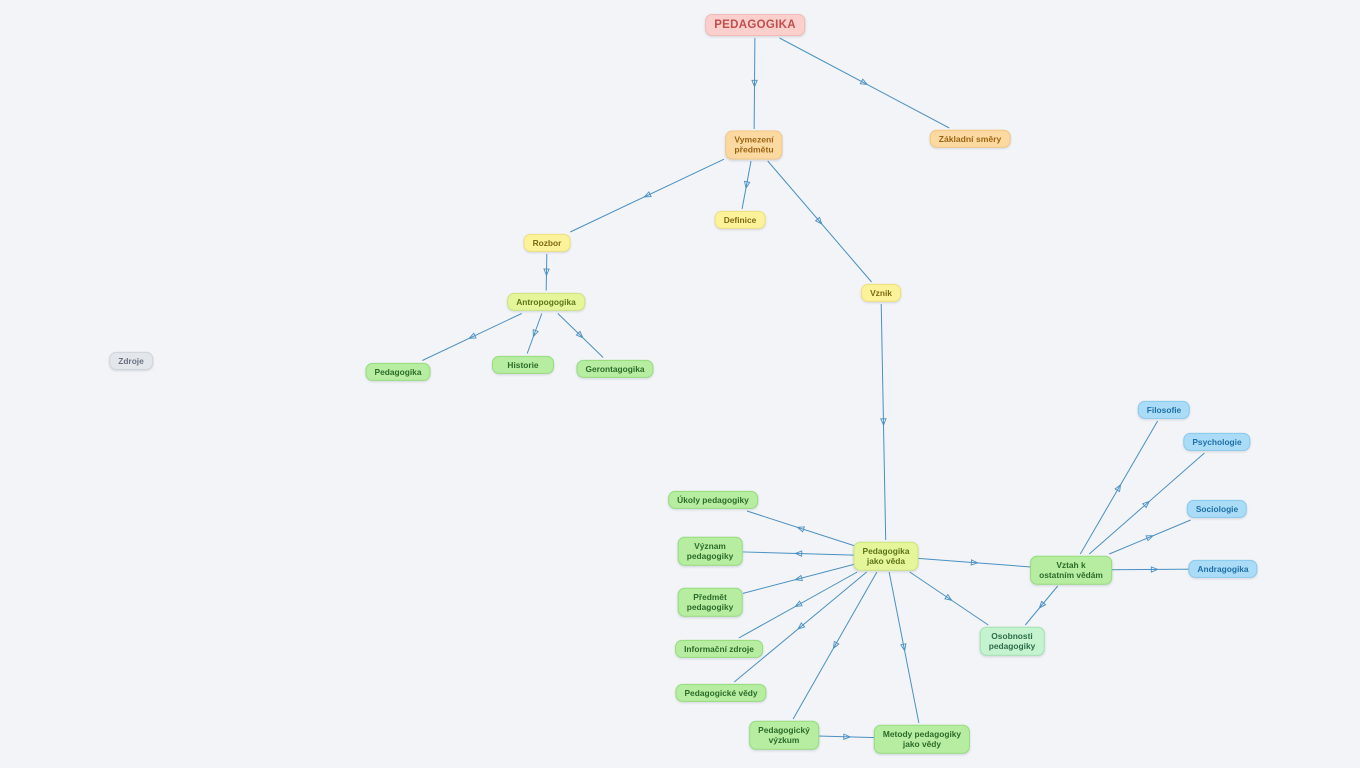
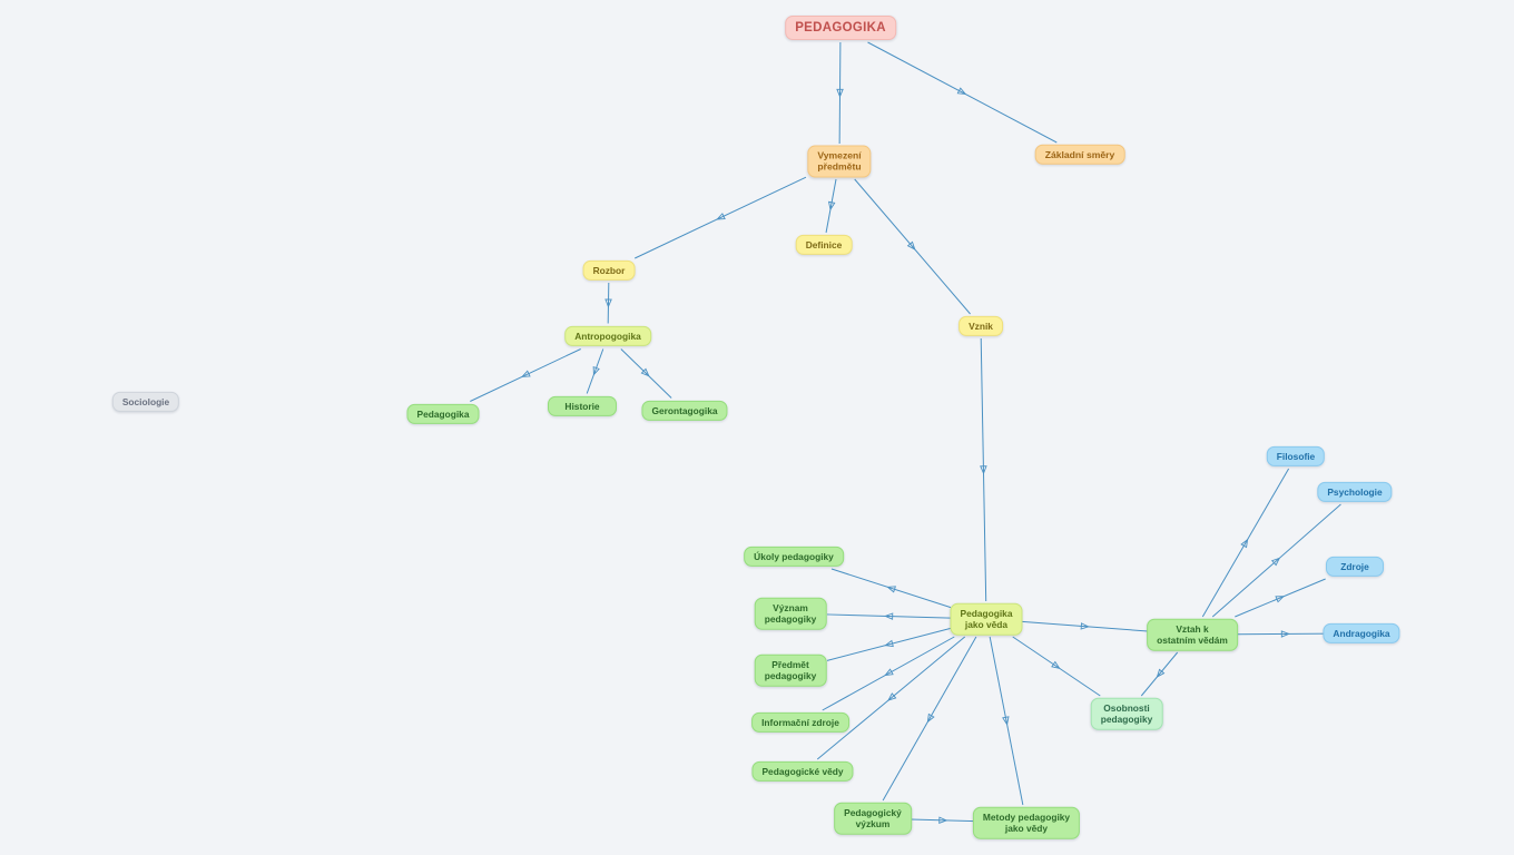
  PEDAGOGIKA
  Vymezení
  předmětu
  Základní směry
  Definice
  Rozbor
  Vznik
  Antropogogika
  Pedagogika
  Historie
  Gerontagogika
- Zdroje
+ Sociologie
  Pedagogika
  jako věda
  Úkoly pedagogiky
  Význam
  pedagogiky
  Předmět
  pedagogiky
  Informační zdroje
  Pedagogické vědy
  Pedagogický
  výzkum
  Metody pedagogiky
  jako vědy
  Osobnosti
  pedagogiky
  Vztah k
  ostatním vědám
  Filosofie
  Psychologie
- Sociologie
+ Zdroje
  Andragogika
